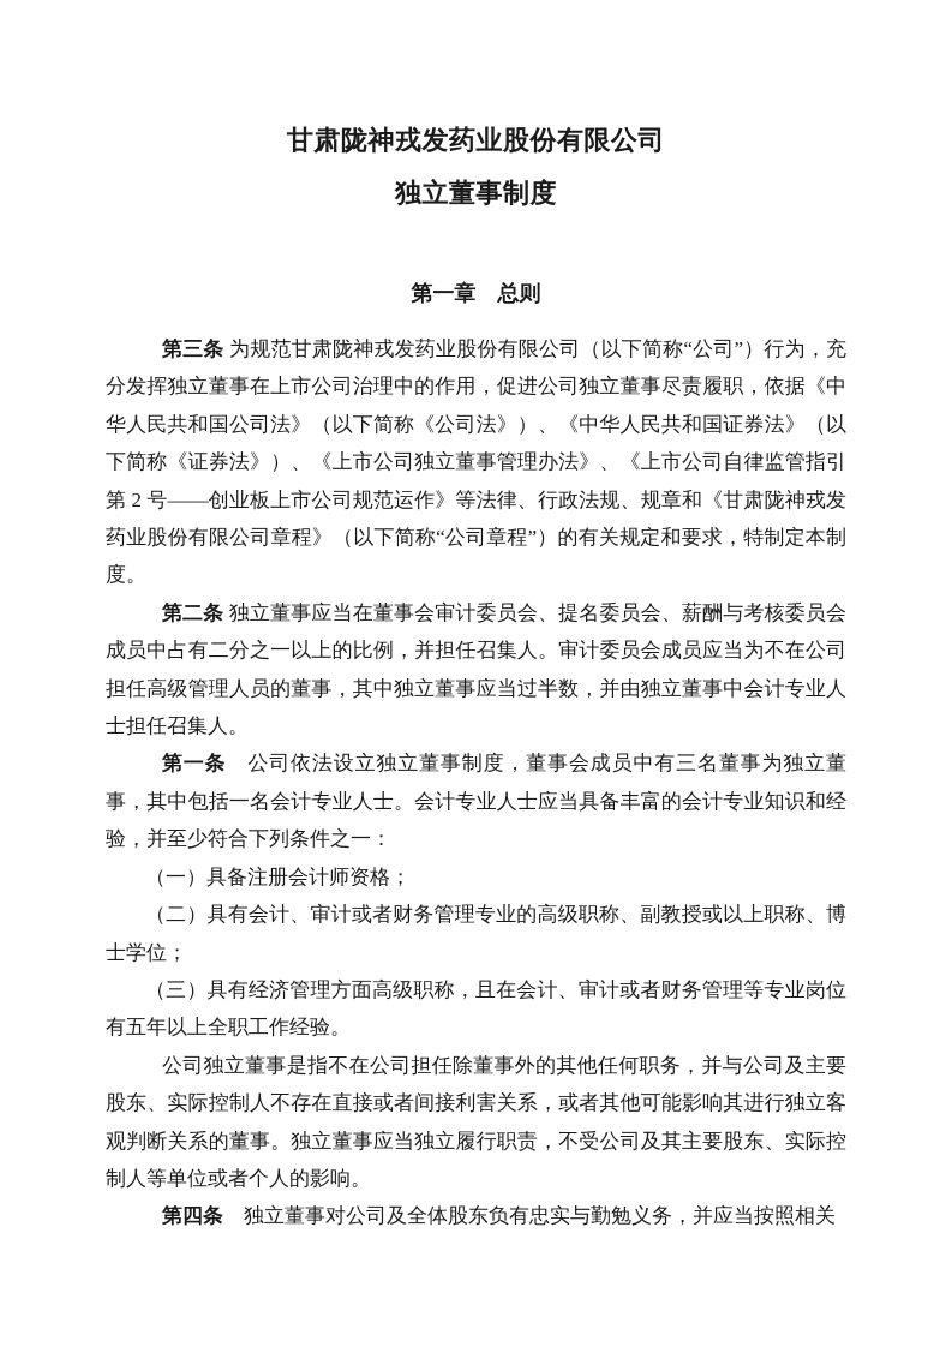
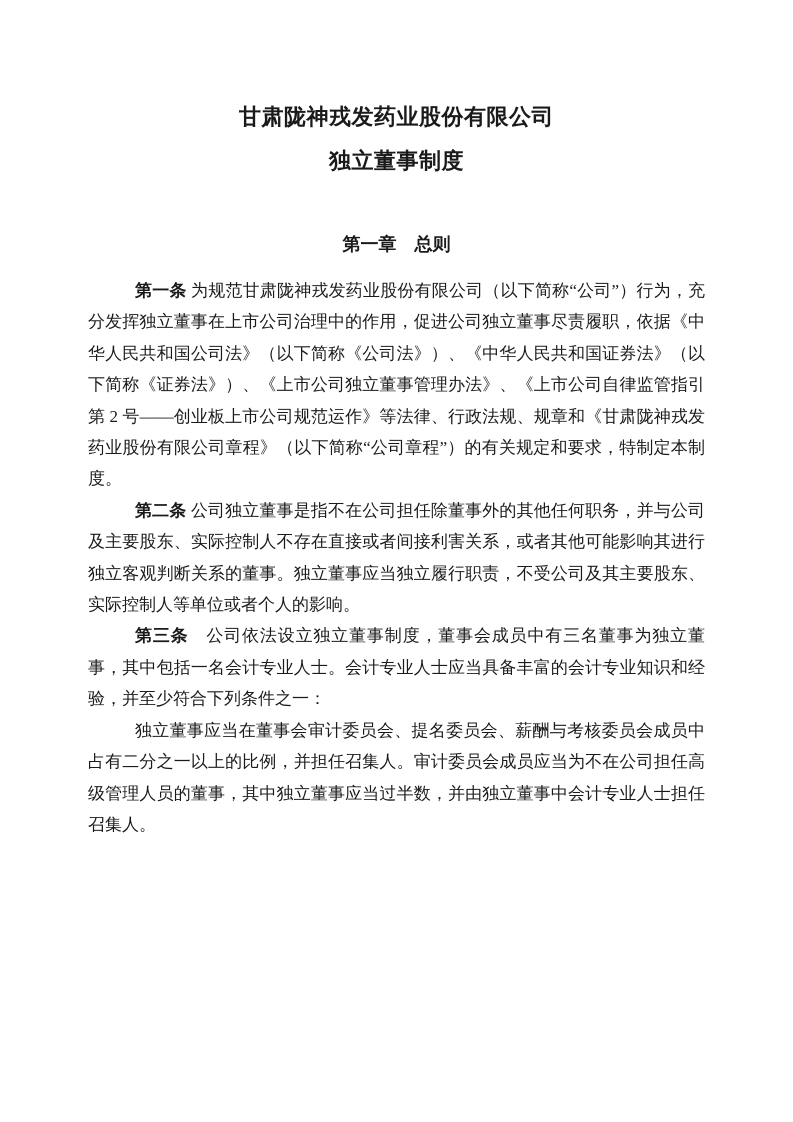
  甘肃陇神戎发药业股份有限公司
  独立董事制度
  第一章 总则
- 第三条 为规范甘肃陇神戎发药业股份有限公司（以下简称“公司”）行为，充分发挥独立董事在上市公司治理中的作用，促进公司独立董事尽责履职，依据《中华人民共和国公司法》（以下简称《公司法》）、《中华人民共和国证券法》（以下简称《证券法》）、《上市公司独立董事管理办法》、《上市公司自律监管指引第 2 号——创业板上市公司规范运作》等法律、行政法规、规章和《甘肃陇神戎发药业股份有限公司章程》（以下简称“公司章程”）的有关规定和要求，特制定本制度。
+ 第一条 为规范甘肃陇神戎发药业股份有限公司（以下简称“公司”）行为，充分发挥独立董事在上市公司治理中的作用，促进公司独立董事尽责履职，依据《中华人民共和国公司法》（以下简称《公司法》）、《中华人民共和国证券法》（以下简称《证券法》）、《上市公司独立董事管理办法》、《上市公司自律监管指引第 2 号——创业板上市公司规范运作》等法律、行政法规、规章和《甘肃陇神戎发药业股份有限公司章程》（以下简称“公司章程”）的有关规定和要求，特制定本制度。
- 第二条 独立董事应当在董事会审计委员会、提名委员会、薪酬与考核委员会成员中占有二分之一以上的比例，并担任召集人。审计委员会成员应当为不在公司担任高级管理人员的董事，其中独立董事应当过半数，并由独立董事中会计专业人士担任召集人。
+ 第二条 公司独立董事是指不在公司担任除董事外的其他任何职务，并与公司及主要股东、实际控制人不存在直接或者间接利害关系，或者其他可能影响其进行独立客观判断关系的董事。独立董事应当独立履行职责，不受公司及其主要股东、实际控制人等单位或者个人的影响。
- 第一条 公司依法设立独立董事制度，董事会成员中有三名董事为独立董事，其中包括一名会计专业人士。会计专业人士应当具备丰富的会计专业知识和经验，并至少符合下列条件之一：
+ 第三条 公司依法设立独立董事制度，董事会成员中有三名董事为独立董事，其中包括一名会计专业人士。会计专业人士应当具备丰富的会计专业知识和经验，并至少符合下列条件之一：
- （一）具备注册会计师资格；
- （二）具有会计、审计或者财务管理专业的高级职称、副教授或以上职称、博士学位；
- （三）具有经济管理方面高级职称，且在会计、审计或者财务管理等专业岗位有五年以上全职工作经验。
- 公司独立董事是指不在公司担任除董事外的其他任何职务，并与公司及主要股东、实际控制人不存在直接或者间接利害关系，或者其他可能影响其进行独立客观判断关系的董事。独立董事应当独立履行职责，不受公司及其主要股东、实际控制人等单位或者个人的影响。
+ 独立董事应当在董事会审计委员会、提名委员会、薪酬与考核委员会成员中占有二分之一以上的比例，并担任召集人。审计委员会成员应当为不在公司担任高级管理人员的董事，其中独立董事应当过半数，并由独立董事中会计专业人士担任召集人。
- 第四条 独立董事对公司及全体股东负有忠实与勤勉义务，并应当按照相关
